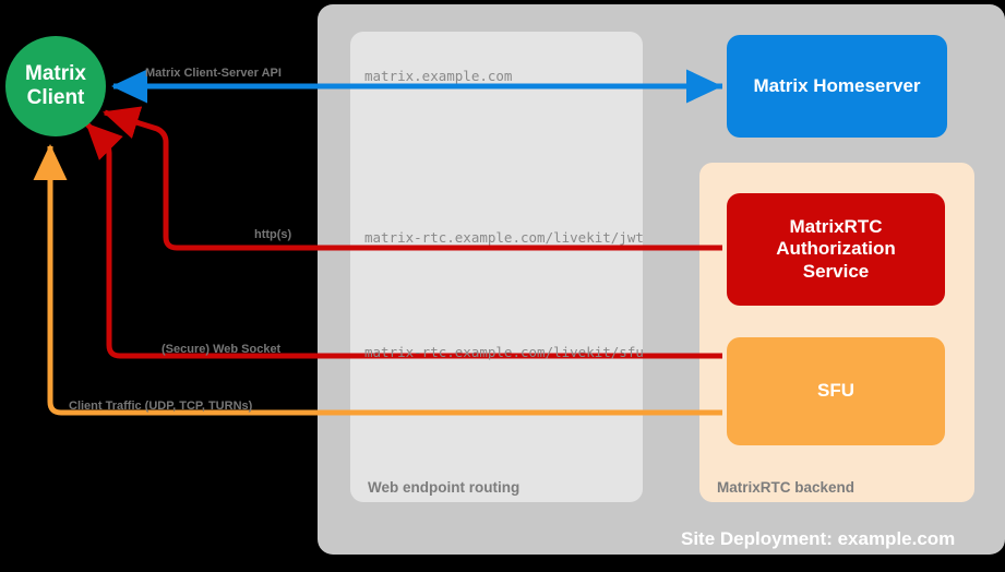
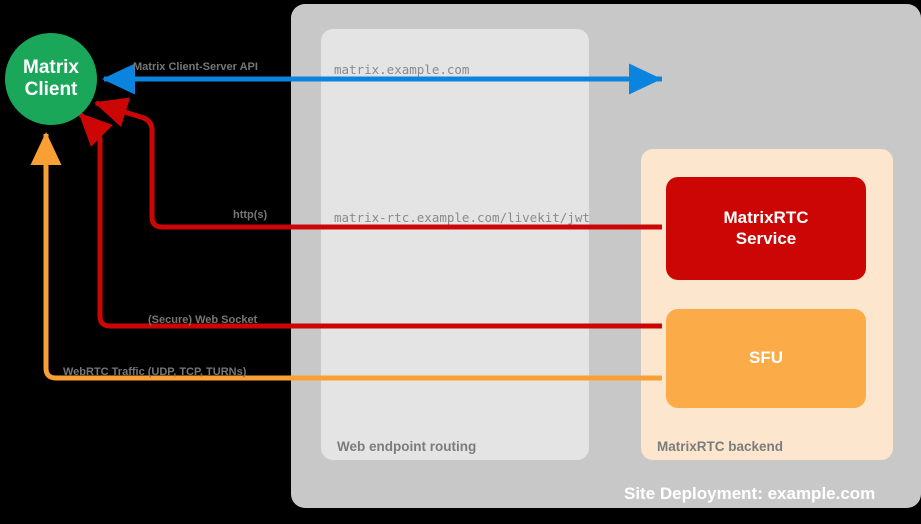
  Matrix
  Client
- Matrix Homeserver
  MatrixRTC
- Authorization
  Service
  SFU
  Matrix Client-Server API
  http(s)
  (Secure) Web Socket
- Client Traffic (UDP, TCP, TURNs)
+ WebRTC Traffic (UDP, TCP, TURNs)
  matrix.example.com
  matrix-rtc.example.com/livekit/jwt
- matrix-rtc.example.com/livekit/sfu
  Web endpoint routing
  MatrixRTC backend
  Site Deployment: example.com
